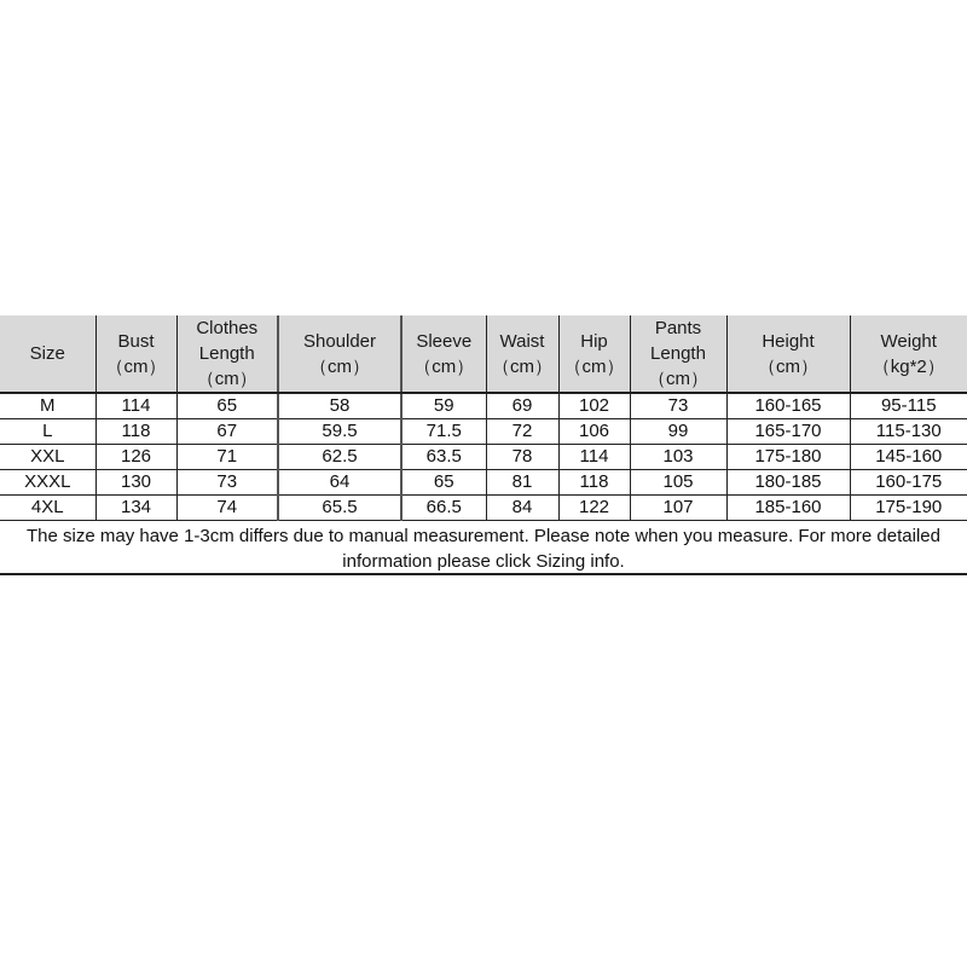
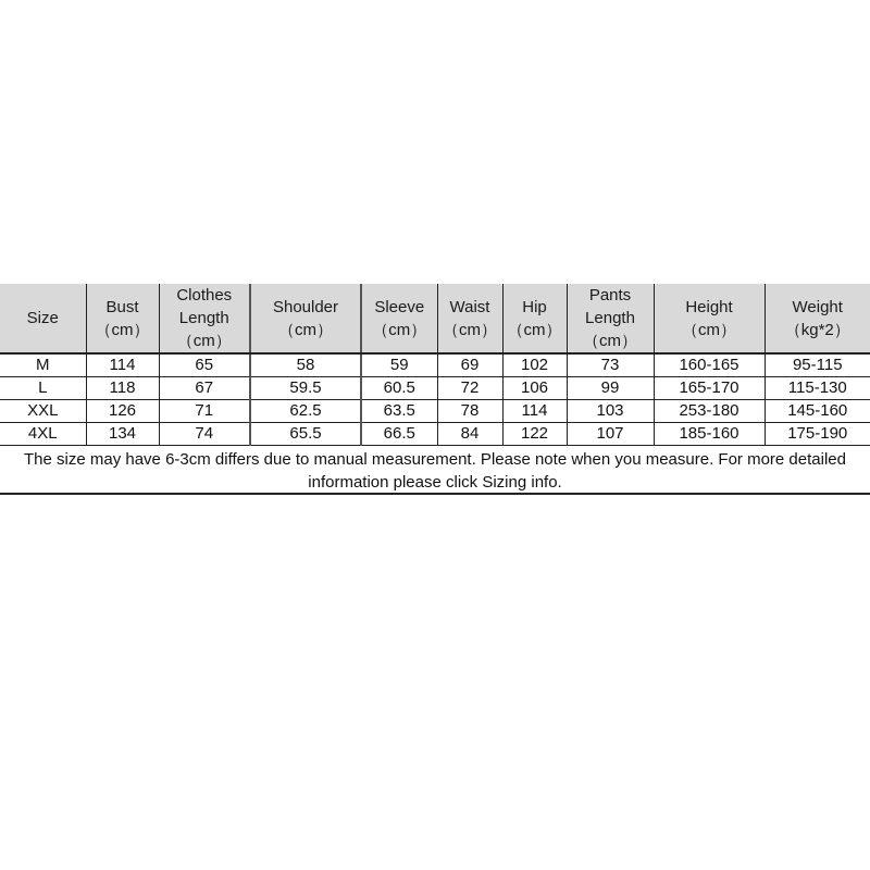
  Size	Bust （cm）	Clothes Length （cm）	Shoulder （cm）	Sleeve （cm）	Waist （cm）	Hip （cm）	Pants Length （cm）	Height （cm）	Weight （kg*2）
  M	114	65	58	59	69	102	73	160-165	95-115
- L	118	67	59.5	71.5	72	106	99	165-170	115-130
+ L	118	67	59.5	60.5	72	106	99	165-170	115-130
- XXL	126	71	62.5	63.5	78	114	103	175-180	145-160
+ XXL	126	71	62.5	63.5	78	114	103	253-180	145-160
- XXXL	130	73	64	65	81	118	105	180-185	160-175
  4XL	134	74	65.5	66.5	84	122	107	185-160	175-190
- The size may have 1-3cm differs due to manual measurement. Please note when you measure. For more detailed
+ The size may have 6-3cm differs due to manual measurement. Please note when you measure. For more detailed
  information please click Sizing info.
